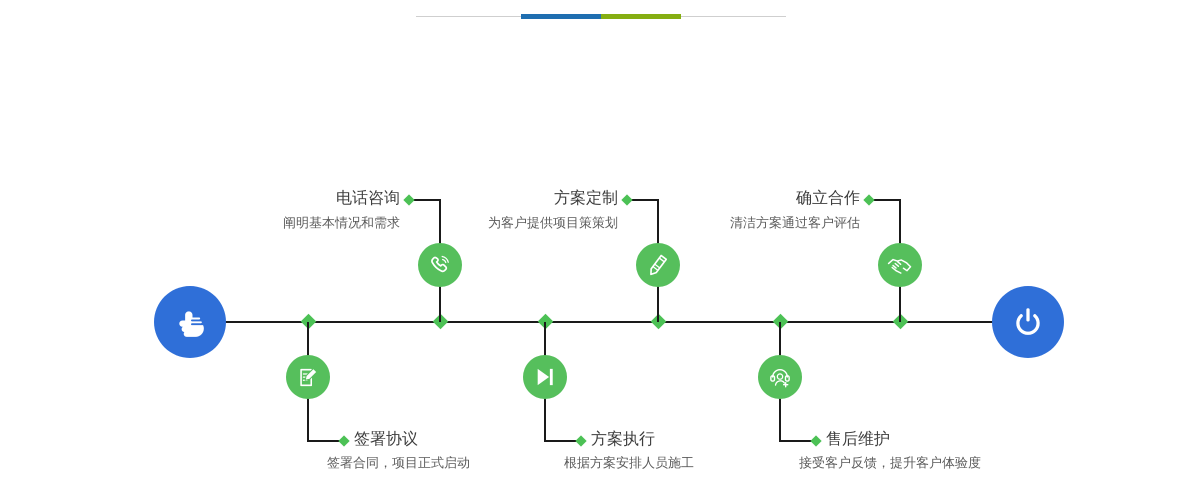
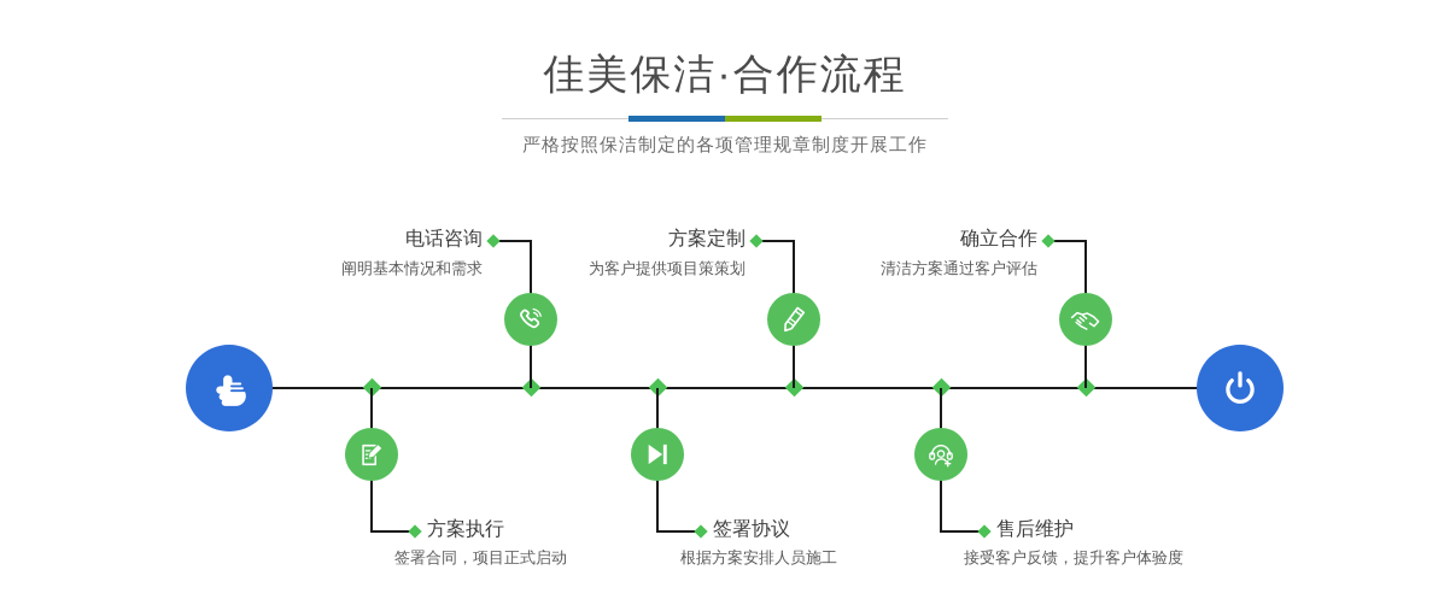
+ 佳美保洁·合作流程
+ 严格按照保洁制定的各项管理规章制度开展工作
  电话咨询
  阐明基本情况和需求
  方案定制
  为客户提供项目策策划
  确立合作
  清洁方案通过客户评估
- 签署协议
+ 方案执行
  签署合同，项目正式启动
- 方案执行
+ 签署协议
  根据方案安排人员施工
  售后维护
  接受客户反馈，提升客户体验度
